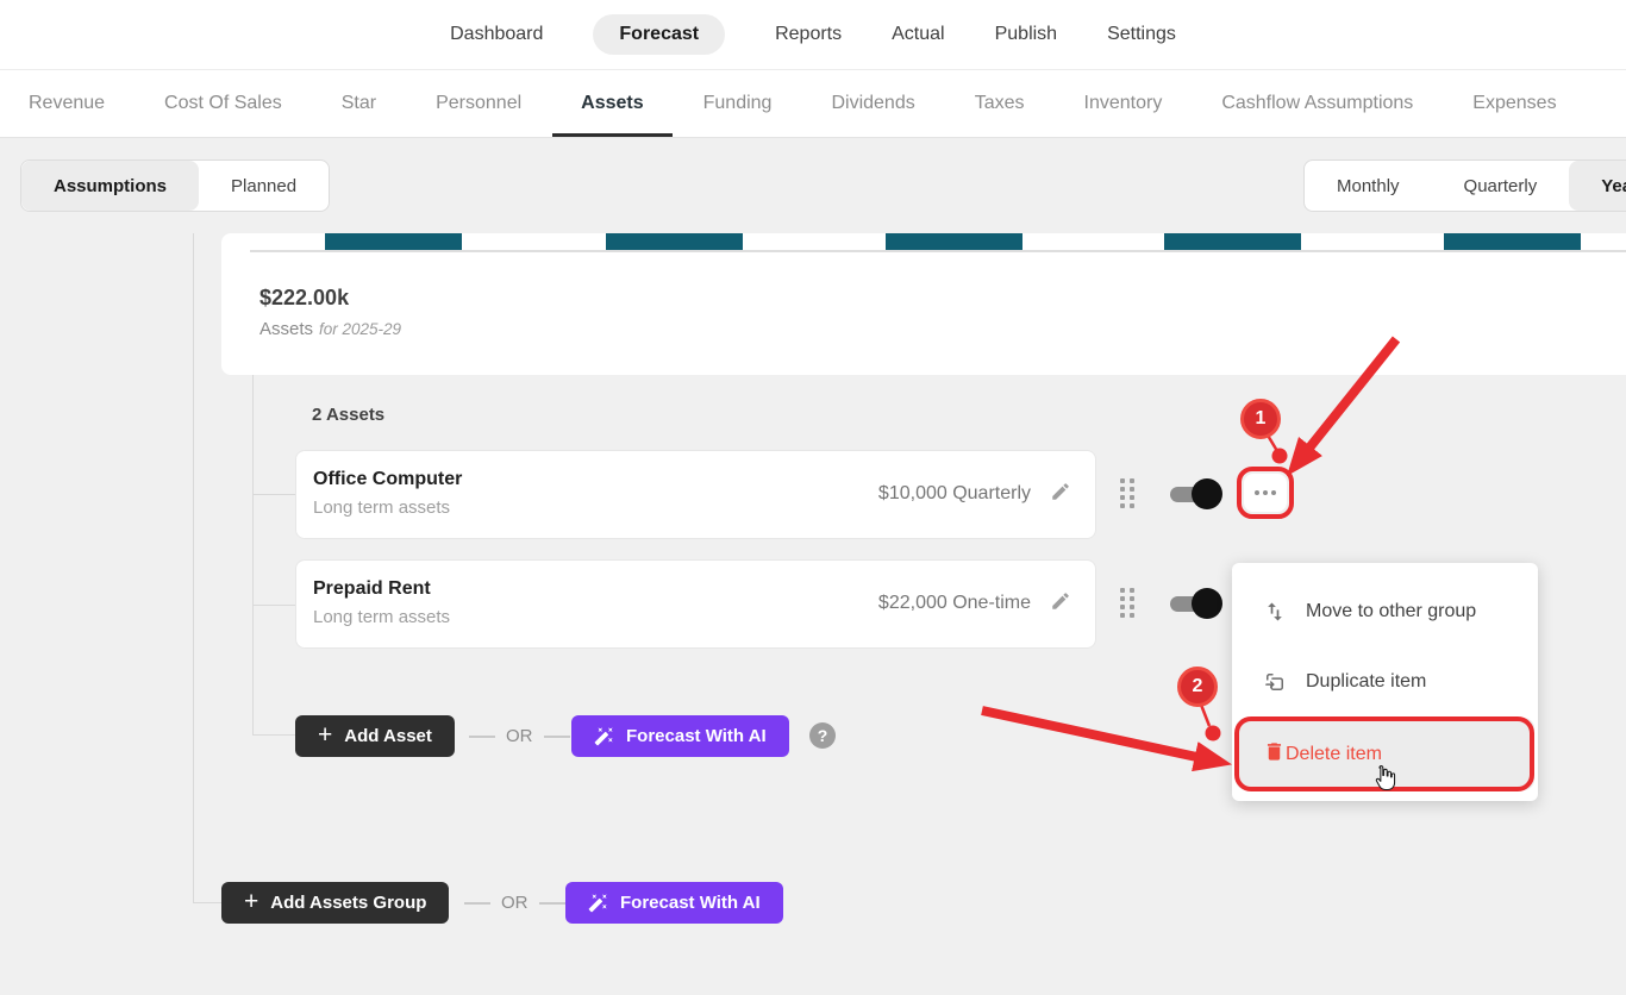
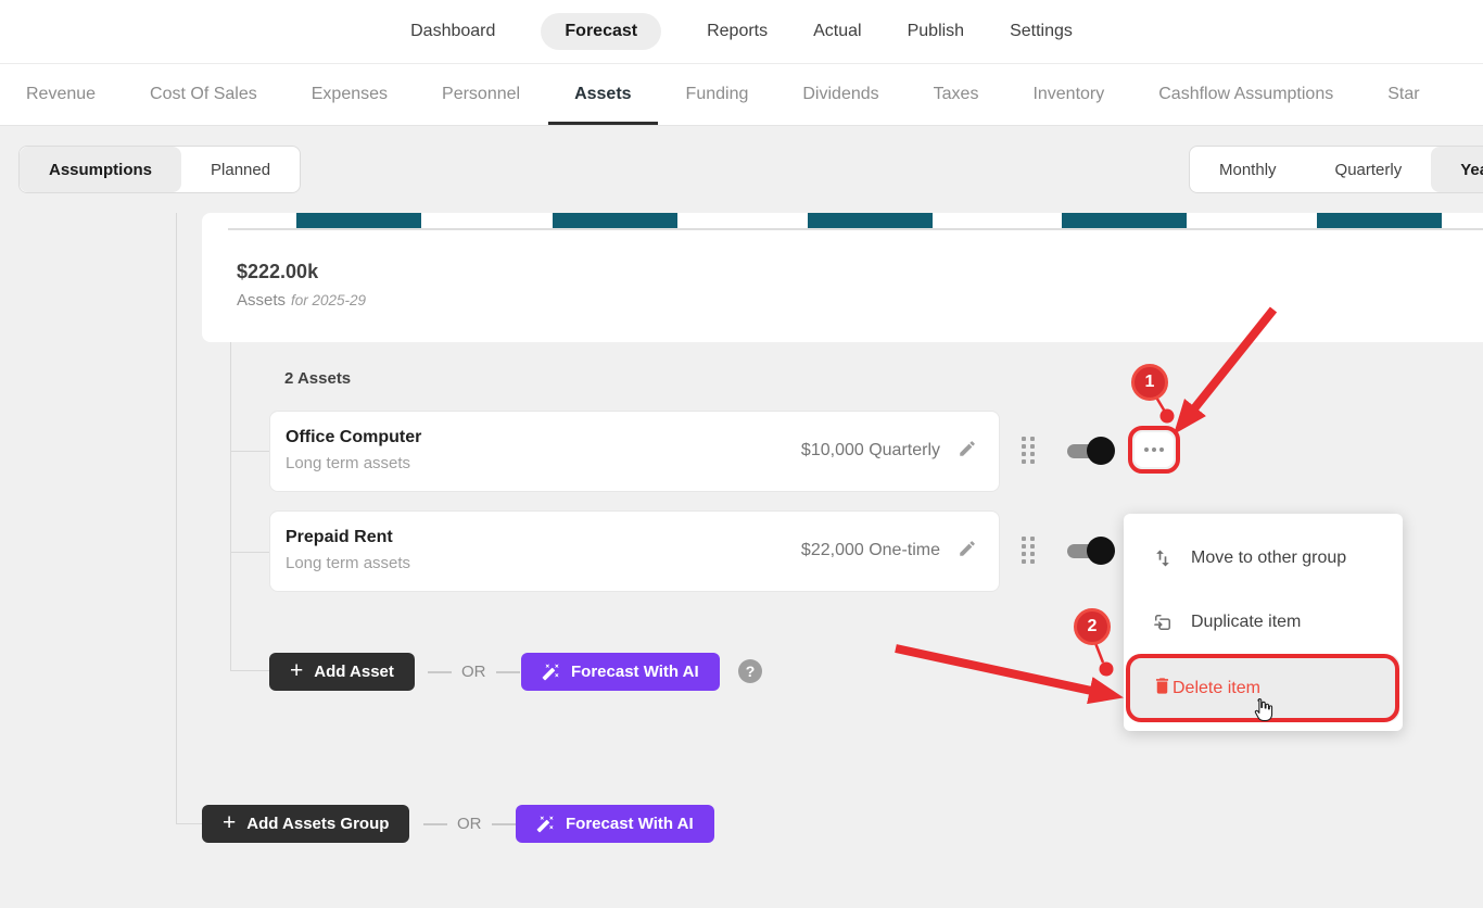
  Dashboard
  Forecast
  Reports
  Actual
  Publish
  Settings
  Revenue
  Cost Of Sales
- Star
+ Expenses
  Personnel
  Assets
  Funding
  Dividends
  Taxes
  Inventory
  Cashflow Assumptions
- Expenses
+ Star
  Assumptions
  Planned
  Monthly
  Quarterly
  $222.00k
  Assets for 2025-29
  2 Assets
  Office Computer
  Long term assets
  $10,000 Quarterly
  Prepaid Rent
  Long term assets
  $22,000 One-time
  +
  Add Asset
  OR
  Forecast With AI
  ?
  +
  Add Assets Group
  OR
  Forecast With AI
  Move to other group
  Duplicate item
  Delete item
  1
  2
